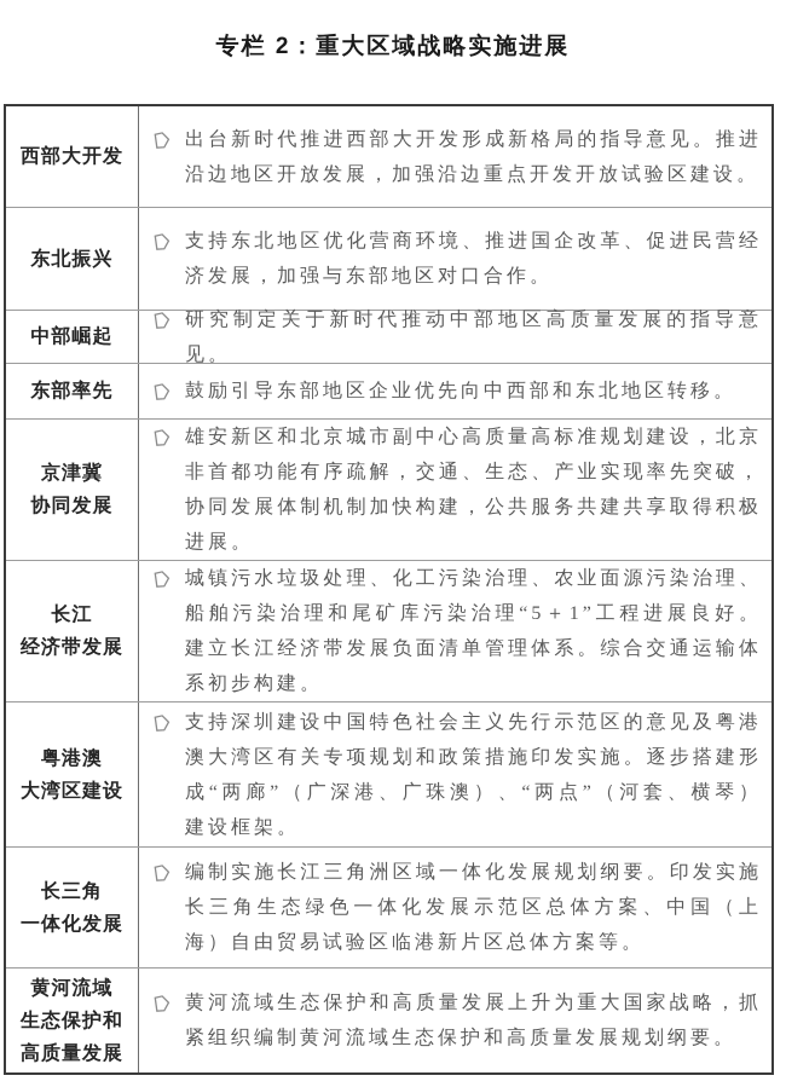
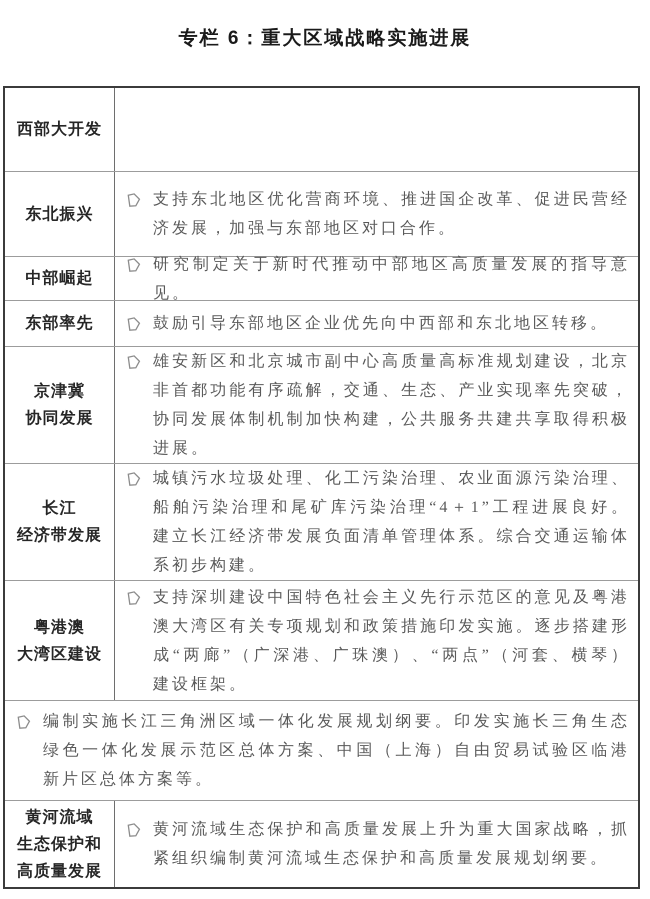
- 专栏 2：重大区域战略实施进展
+ 专栏 6：重大区域战略实施进展
  西部大开发
- 出台新时代推进西部大开发形成新格局的指导意见。推进沿边地区开放发展，加强沿边重点开发开放试验区建设。
  东北振兴
  支持东北地区优化营商环境、推进国企改革、促进民营经济发展，加强与东部地区对口合作。
  中部崛起
  研究制定关于新时代推动中部地区高质量发展的指导意见。
  东部率先
  鼓励引导东部地区企业优先向中西部和东北地区转移。
  京津冀
  协同发展
  雄安新区和北京城市副中心高质量高标准规划建设，北京非首都功能有序疏解，交通、生态、产业实现率先突破，协同发展体制机制加快构建，公共服务共建共享取得积极进展。
  长江
  经济带发展
- 城镇污水垃圾处理、化工污染治理、农业面源污染治理、船舶污染治理和尾矿库污染治理“5＋1”工程进展良好。建立长江经济带发展负面清单管理体系。综合交通运输体系初步构建。
+ 城镇污水垃圾处理、化工污染治理、农业面源污染治理、船舶污染治理和尾矿库污染治理“4＋1”工程进展良好。建立长江经济带发展负面清单管理体系。综合交通运输体系初步构建。
  粤港澳
  大湾区建设
  支持深圳建设中国特色社会主义先行示范区的意见及粤港澳大湾区有关专项规划和政策措施印发实施。逐步搭建形成“两廊”（广深港、广珠澳）、“两点”（河套、横琴）建设框架。
- 长三角
- 一体化发展
  编制实施长江三角洲区域一体化发展规划纲要。印发实施长三角生态绿色一体化发展示范区总体方案、中国（上海）自由贸易试验区临港新片区总体方案等。
  黄河流域
  生态保护和
  高质量发展
  黄河流域生态保护和高质量发展上升为重大国家战略，抓紧组织编制黄河流域生态保护和高质量发展规划纲要。
